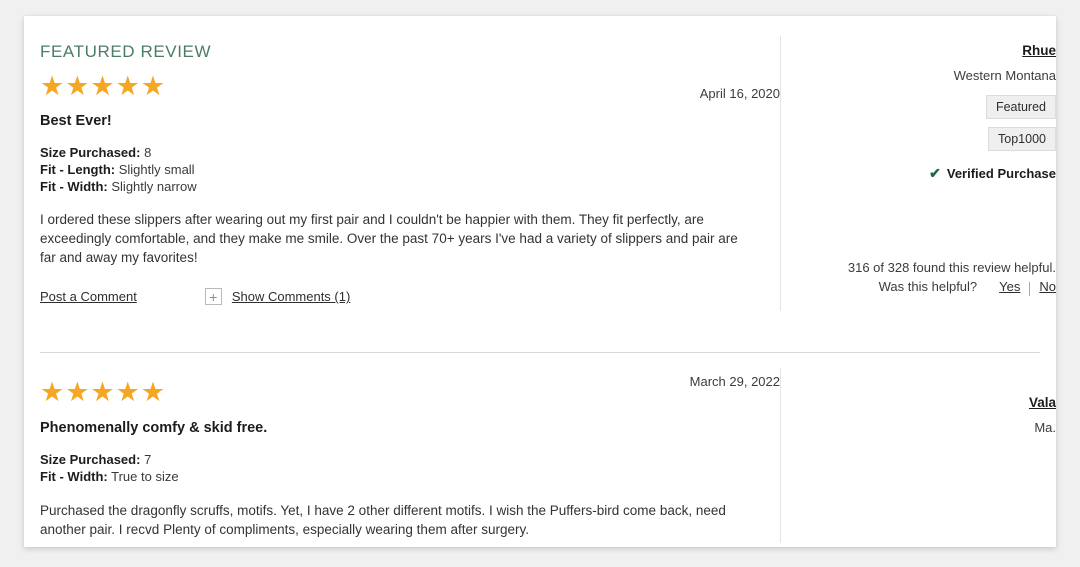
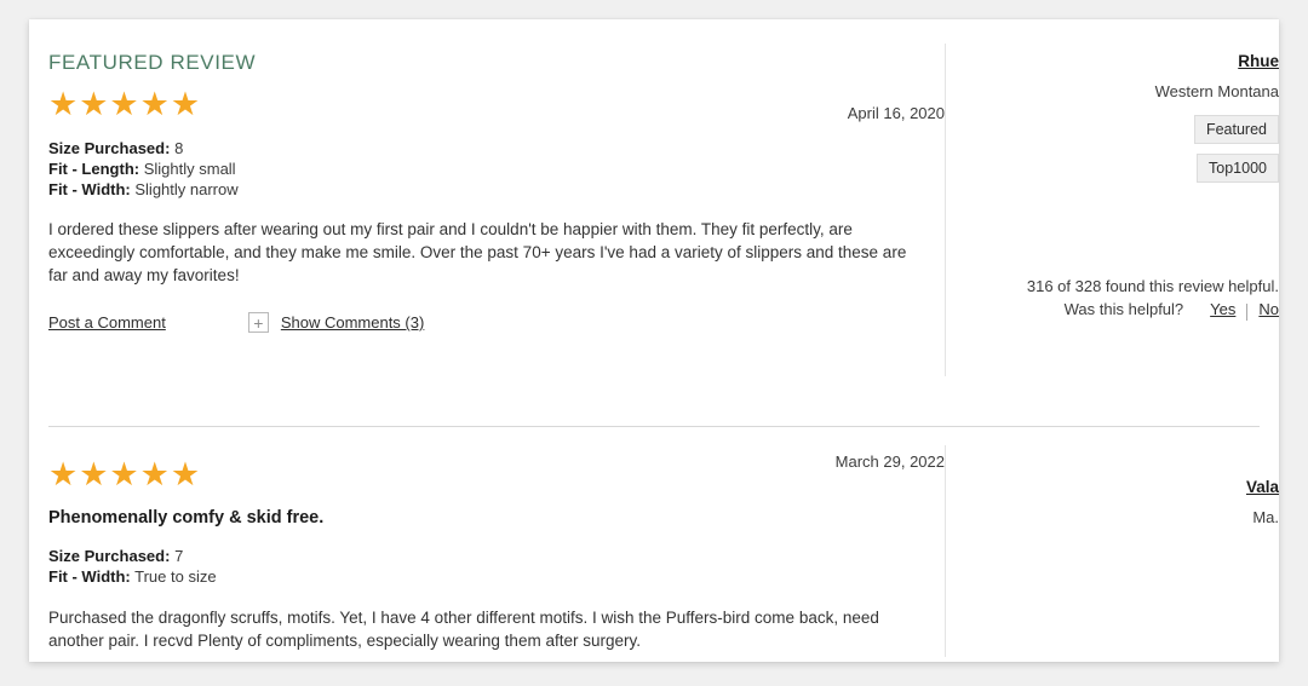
  FEATURED REVIEW
  ★★★★★
- Best Ever!
  Size Purchased: 8
  Fit - Length: Slightly small
  Fit - Width: Slightly narrow
- I ordered these slippers after wearing out my first pair and I couldn't be happier with them. They fit perfectly, are exceedingly comfortable, and they make me smile. Over the past 70+ years I've had a variety of slippers and pair are far and away my favorites!
+ I ordered these slippers after wearing out my first pair and I couldn't be happier with them. They fit perfectly, are exceedingly comfortable, and they make me smile. Over the past 70+ years I've had a variety of slippers and these are far and away my favorites!
  Post a Comment
  +
- Show Comments (1)
+ Show Comments (3)
  April 16, 2020
  Rhue
  Western Montana
  Featured
  Top1000
- ✔ Verified Purchase
  316 of 328 found this review helpful.
  Was this helpful?
  Yes
  No
  ★★★★★
  Phenomenally comfy & skid free.
  Size Purchased: 7
  Fit - Width: True to size
- Purchased the dragonfly scruffs, motifs. Yet, I have 2 other different motifs. I wish the Puffers-bird come back, need another pair. I recvd Plenty of compliments, especially wearing them after surgery.
+ Purchased the dragonfly scruffs, motifs. Yet, I have 4 other different motifs. I wish the Puffers-bird come back, need another pair. I recvd Plenty of compliments, especially wearing them after surgery.
  March 29, 2022
  Vala
  Ma.
